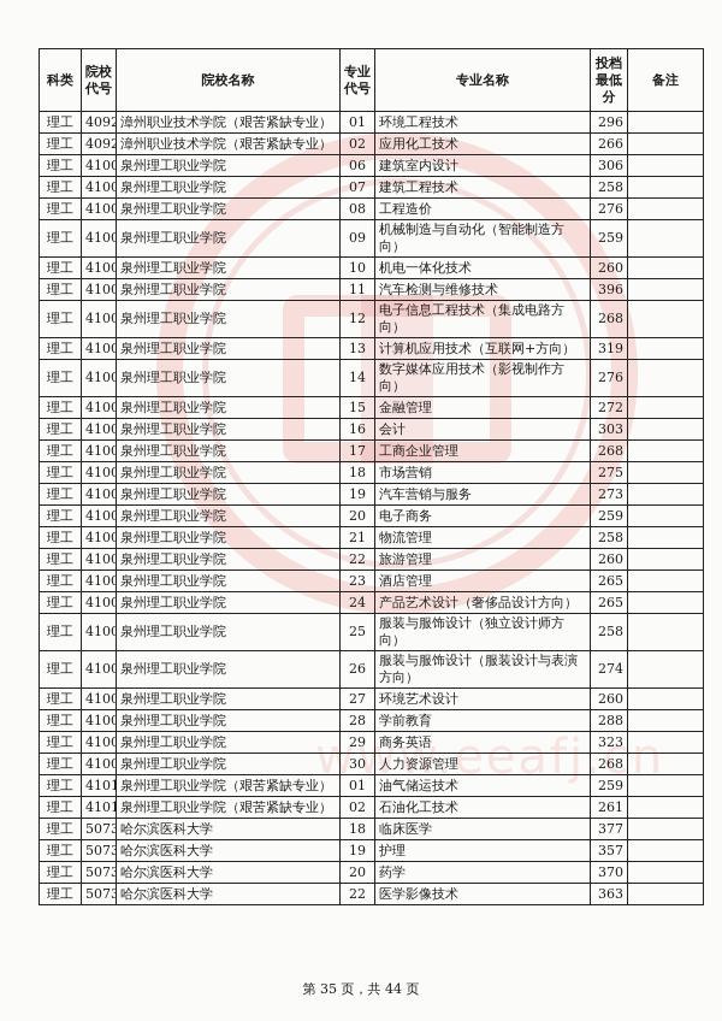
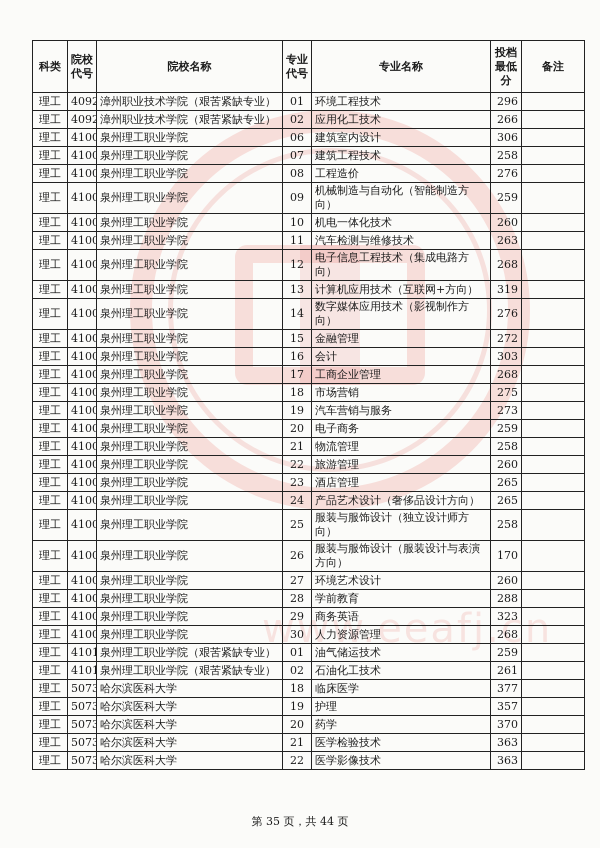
  www.eeafj.cn
  科类	院校代号	院校名称	专业代号	专业名称	投档最低分	备注
  理工	4092	漳州职业技术学院（艰苦紧缺专业）	01	环境工程技术	296
  理工	4092	漳州职业技术学院（艰苦紧缺专业）	02	应用化工技术	266
  理工	4100	泉州理工职业学院	06	建筑室内设计	306
  理工	4100	泉州理工职业学院	07	建筑工程技术	258
  理工	4100	泉州理工职业学院	08	工程造价	276
  理工	4100	泉州理工职业学院	09	机械制造与自动化（智能制造方向）	259
  理工	4100	泉州理工职业学院	10	机电一体化技术	260
- 理工	4100	泉州理工职业学院	11	汽车检测与维修技术	396
+ 理工	4100	泉州理工职业学院	11	汽车检测与维修技术	263
  理工	4100	泉州理工职业学院	12	电子信息工程技术（集成电路方向）	268
  理工	4100	泉州理工职业学院	13	计算机应用技术（互联网+方向）	319
  理工	4100	泉州理工职业学院	14	数字媒体应用技术（影视制作方向）	276
  理工	4100	泉州理工职业学院	15	金融管理	272
  理工	4100	泉州理工职业学院	16	会计	303
  理工	4100	泉州理工职业学院	17	工商企业管理	268
  理工	4100	泉州理工职业学院	18	市场营销	275
  理工	4100	泉州理工职业学院	19	汽车营销与服务	273
  理工	4100	泉州理工职业学院	20	电子商务	259
  理工	4100	泉州理工职业学院	21	物流管理	258
  理工	4100	泉州理工职业学院	22	旅游管理	260
  理工	4100	泉州理工职业学院	23	酒店管理	265
  理工	4100	泉州理工职业学院	24	产品艺术设计（奢侈品设计方向）	265
  理工	4100	泉州理工职业学院	25	服装与服饰设计（独立设计师方向）	258
- 理工	4100	泉州理工职业学院	26	服装与服饰设计（服装设计与表演方向）	274
+ 理工	4100	泉州理工职业学院	26	服装与服饰设计（服装设计与表演方向）	170
  理工	4100	泉州理工职业学院	27	环境艺术设计	260
  理工	4100	泉州理工职业学院	28	学前教育	288
  理工	4100	泉州理工职业学院	29	商务英语	323
  理工	4100	泉州理工职业学院	30	人力资源管理	268
  理工	4101	泉州理工职业学院（艰苦紧缺专业）	01	油气储运技术	259
  理工	4101	泉州理工职业学院（艰苦紧缺专业）	02	石油化工技术	261
  理工	5073	哈尔滨医科大学	18	临床医学	377
  理工	5073	哈尔滨医科大学	19	护理	357
  理工	5073	哈尔滨医科大学	20	药学	370
+ 理工	5073	哈尔滨医科大学	21	医学检验技术	363
  理工	5073	哈尔滨医科大学	22	医学影像技术	363
  第 35 页，共 44 页
